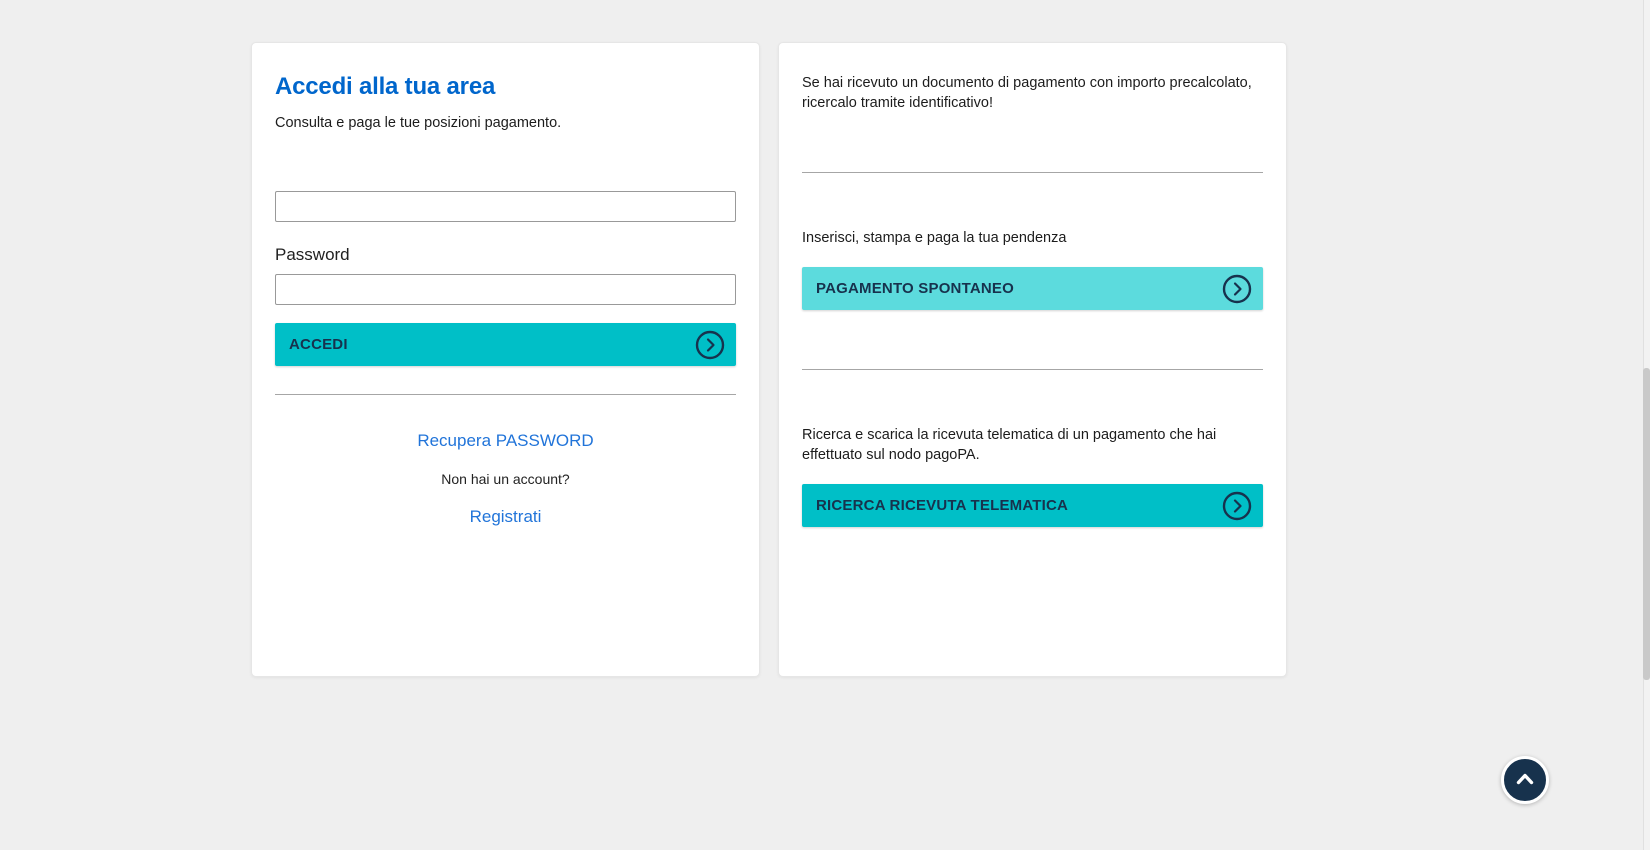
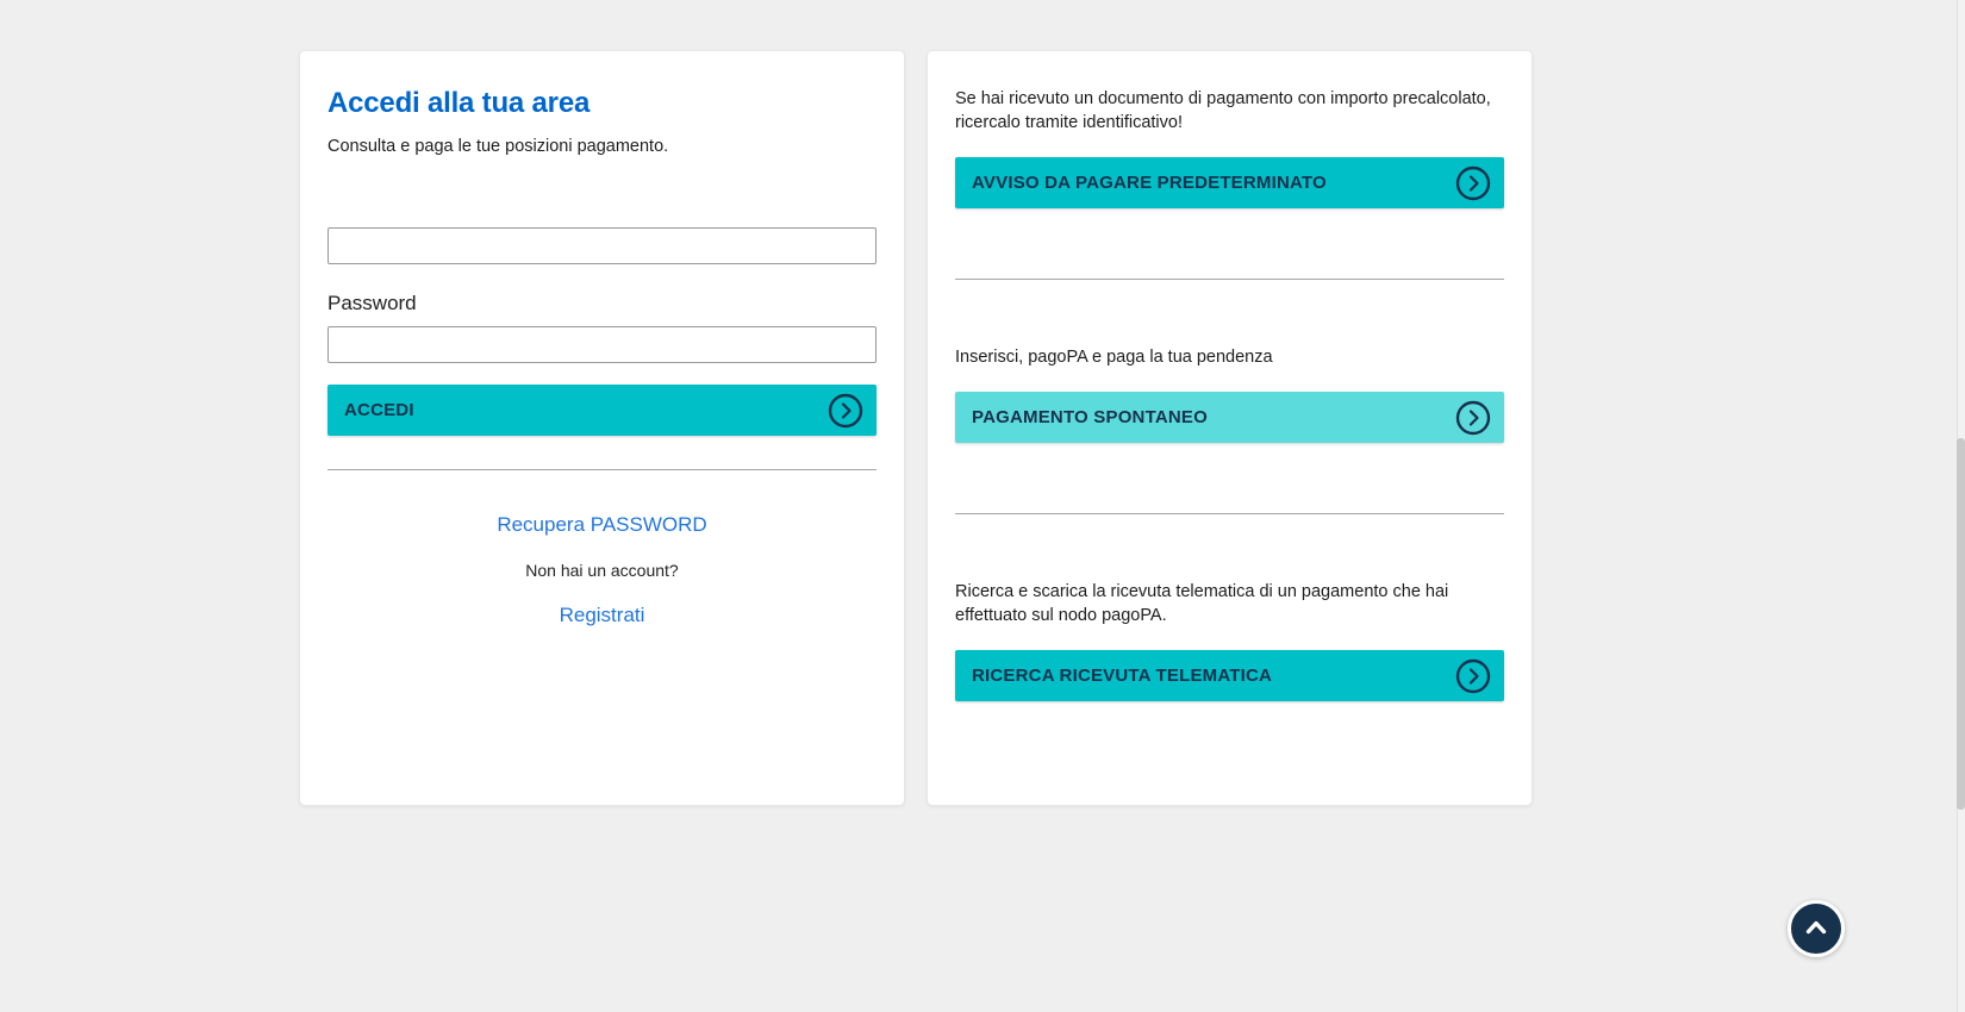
  Accedi alla tua area
  Consulta e paga le tue posizioni pagamento.
  Password
  ACCEDI
  Recupera PASSWORD
  Non hai un account?
  Registrati
  Se hai ricevuto un documento di pagamento con importo precalcolato, ricercalo tramite identificativo!
+ AVVISO DA PAGARE PREDETERMINATO
- Inserisci, stampa e paga la tua pendenza
+ Inserisci, pagoPA e paga la tua pendenza
  PAGAMENTO SPONTANEO
  Ricerca e scarica la ricevuta telematica di un pagamento che hai effettuato sul nodo pagoPA.
  RICERCA RICEVUTA TELEMATICA
